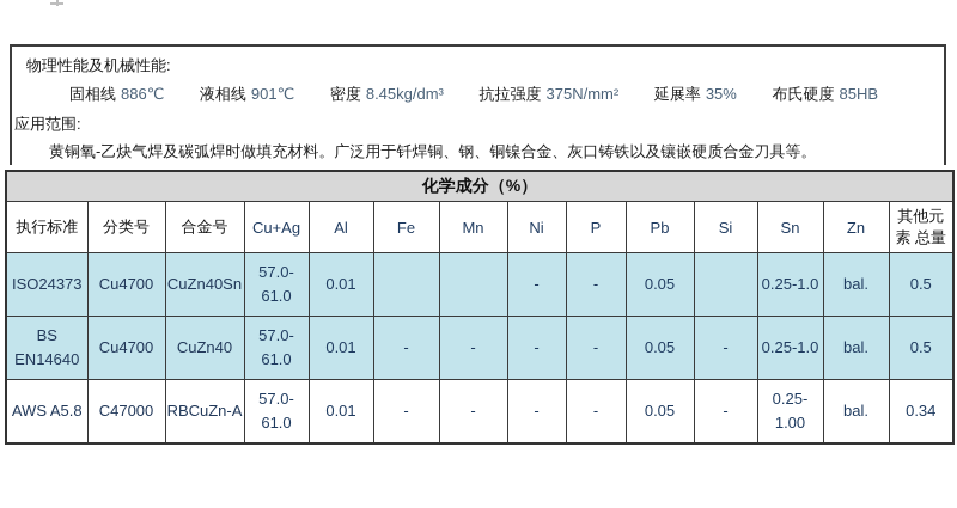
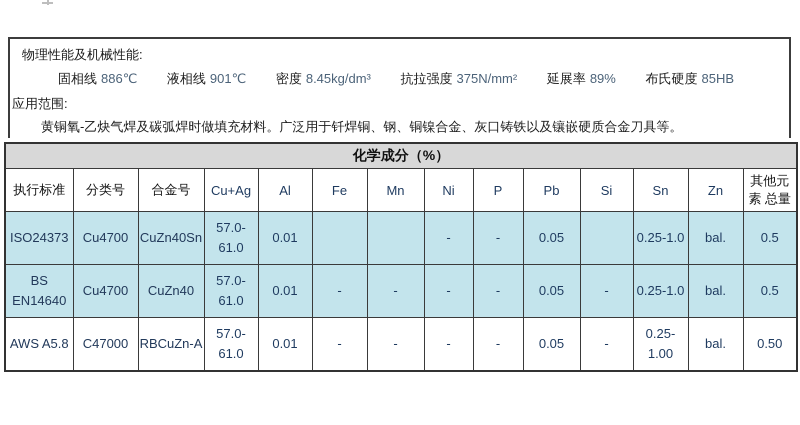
  物理性能及机械性能:
- 固相线 886℃ 液相线 901℃ 密度 8.45kg/dm³ 抗拉强度 375N/mm² 延展率 35% 布氏硬度 85HB
+ 固相线 886℃ 液相线 901℃ 密度 8.45kg/dm³ 抗拉强度 375N/mm² 延展率 89% 布氏硬度 85HB
  应用范围:
  黄铜氧-乙炔气焊及碳弧焊时做填充材料。广泛用于钎焊铜、钢、铜镍合金、灰口铸铁以及镶嵌硬质合金刀具等。
  化学成分（%）
  执行标准	分类号	合金号	Cu+Ag	Al	Fe	Mn	Ni	P	Pb	Si	Sn	Zn	其他元 素 总量
  ISO24373	Cu4700	CuZn40Sn	57.0- 61.0	0.01			-	-	0.05		0.25-1.0	bal.	0.5
  BS EN14640	Cu4700	CuZn40	57.0- 61.0	0.01	-	-	-	-	0.05	-	0.25-1.0	bal.	0.5
- AWS A5.8	C47000	RBCuZn-A	57.0- 61.0	0.01	-	-	-	-	0.05	-	0.25- 1.00	bal.	0.34
+ AWS A5.8	C47000	RBCuZn-A	57.0- 61.0	0.01	-	-	-	-	0.05	-	0.25- 1.00	bal.	0.50
